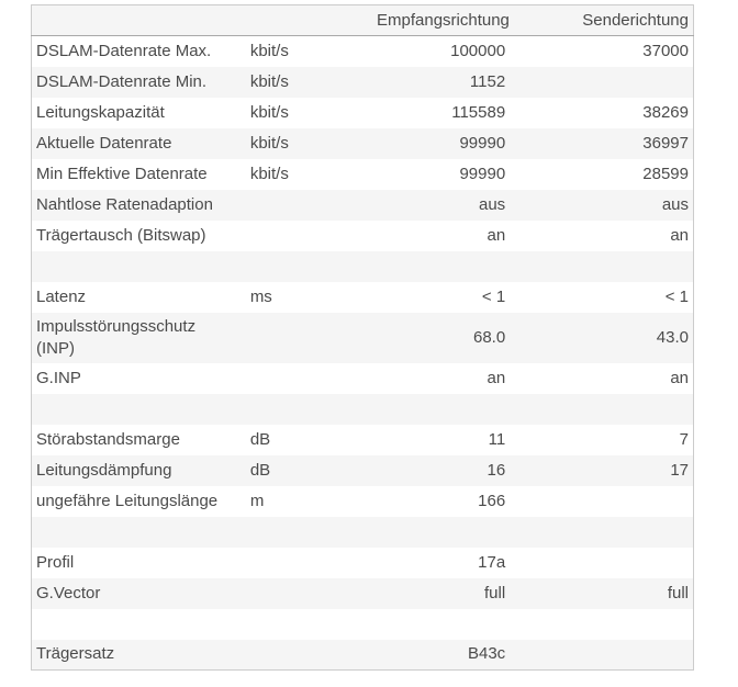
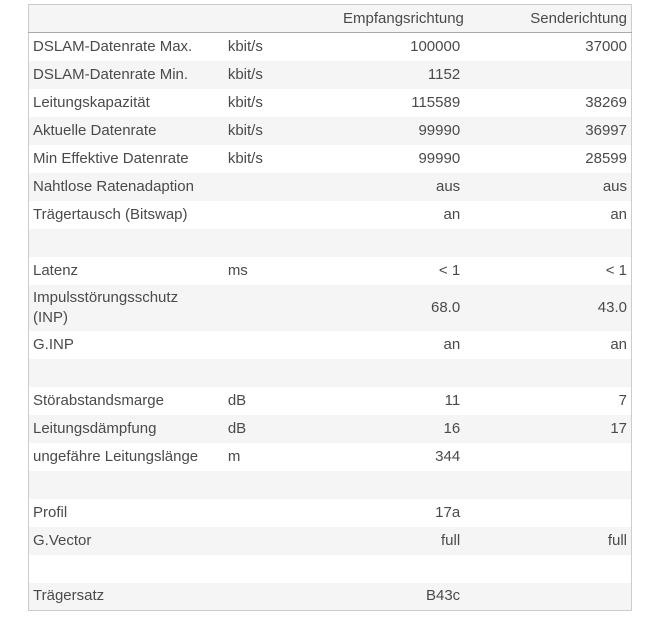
  		Empfangsrichtung	Senderichtung
  DSLAM-Datenrate Max.	kbit/s	100000	37000
  DSLAM-Datenrate Min.	kbit/s	1152
  Leitungskapazität	kbit/s	115589	38269
  Aktuelle Datenrate	kbit/s	99990	36997
  Min Effektive Datenrate	kbit/s	99990	28599
  Nahtlose Ratenadaption		aus	aus
  Trägertausch (Bitswap)		an	an
  Latenz	ms	< 1	< 1
  Impulsstörungsschutz (INP)		68.0	43.0
  G.INP		an	an
  Störabstandsmarge	dB	11	7
  Leitungsdämpfung	dB	16	17
- ungefähre Leitungslänge	m	166
+ ungefähre Leitungslänge	m	344
  Profil		17a
  G.Vector		full	full
  Trägersatz		B43c
